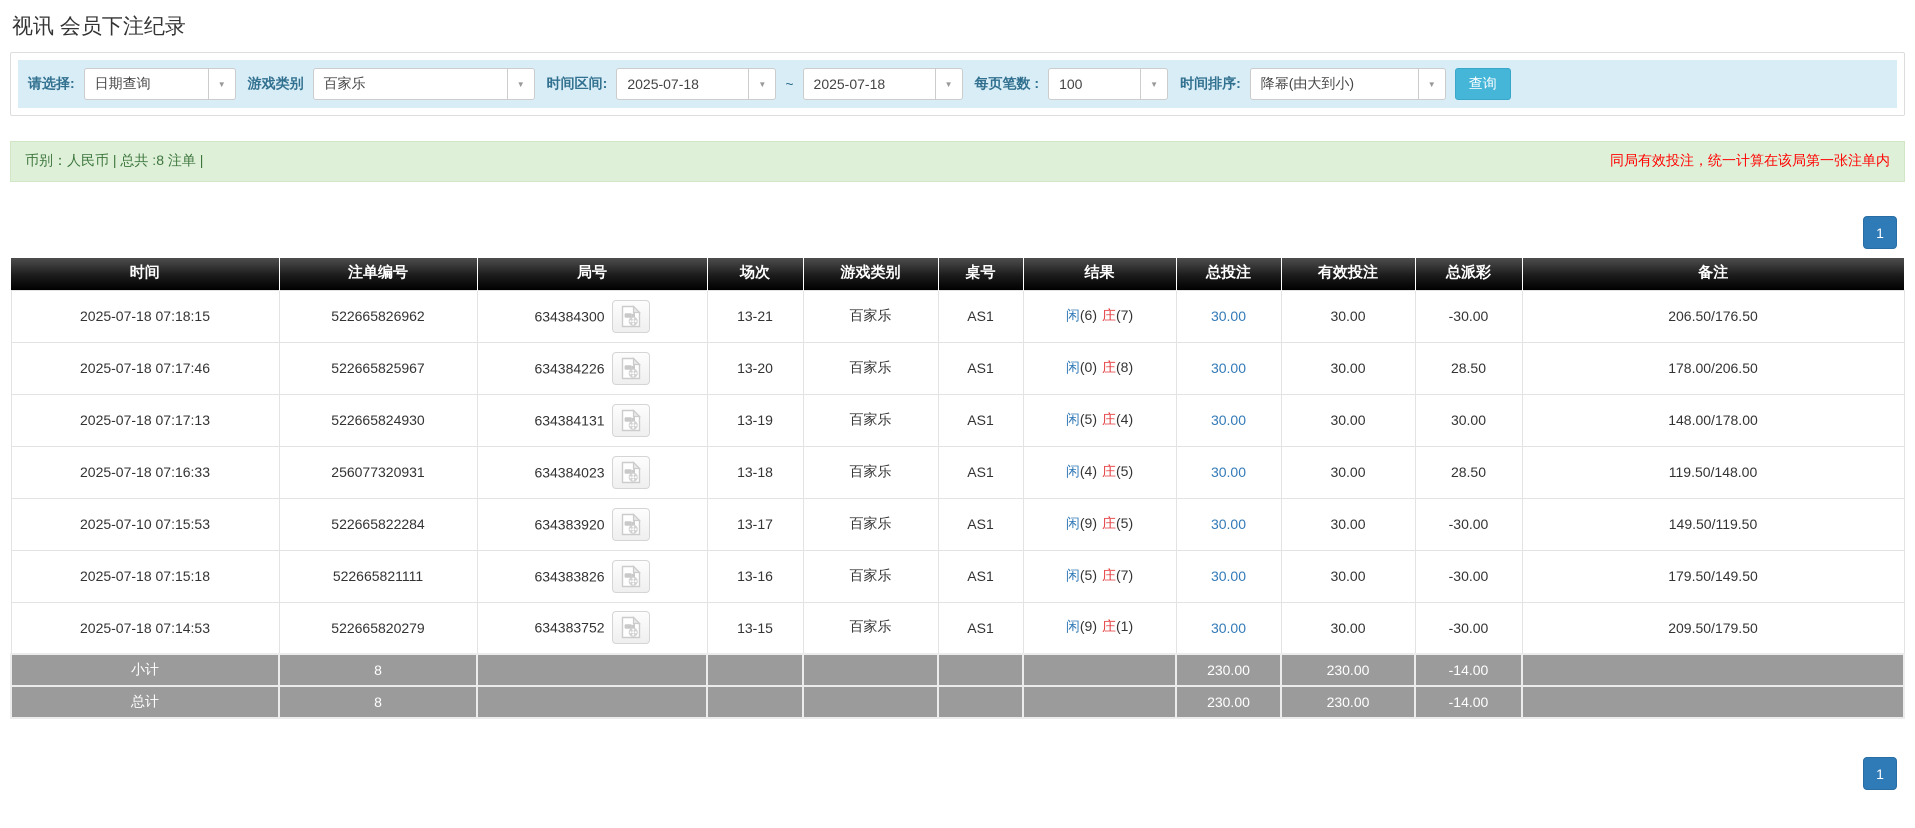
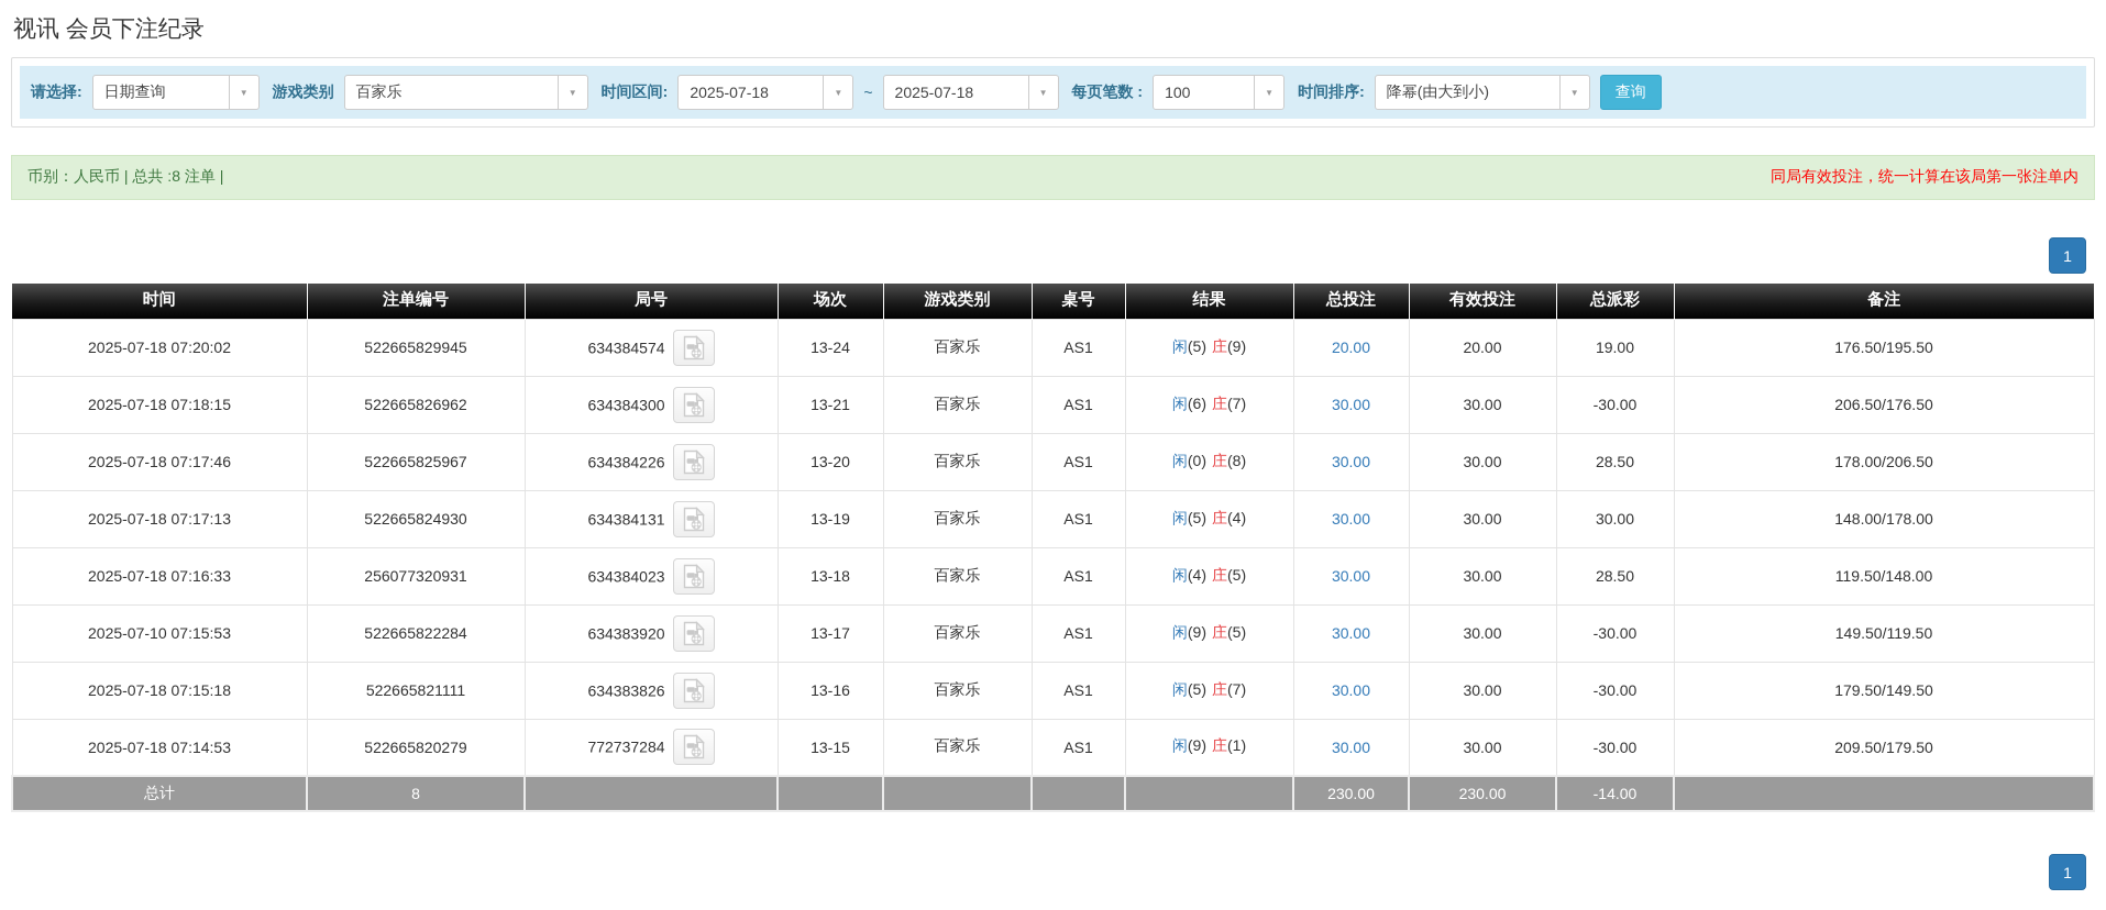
  视讯 会员下注纪录
  请选择:
  日期查询
  ▼
  游戏类别
  百家乐
  ▼
  时间区间:
  2025-07-18
  ▼
  ~
  2025-07-18
  ▼
  每页笔数 :
  100
  ▼
  时间排序:
  降幂(由大到小)
  ▼
  查询
  币别：人民币 | 总共 :8 注单 |
  同局有效投注，统一计算在该局第一张注单内
  1
  时间	注单编号	局号	场次	游戏类别	桌号	结果	总投注	有效投注	总派彩	备注
+ 2025-07-18 07:20:02	522665829945	634384574	13-24	百家乐	AS1	闲(5) 庄(9)	20.00	20.00	19.00	176.50/195.50
  2025-07-18 07:18:15	522665826962	634384300	13-21	百家乐	AS1	闲(6) 庄(7)	30.00	30.00	-30.00	206.50/176.50
  2025-07-18 07:17:46	522665825967	634384226	13-20	百家乐	AS1	闲(0) 庄(8)	30.00	30.00	28.50	178.00/206.50
  2025-07-18 07:17:13	522665824930	634384131	13-19	百家乐	AS1	闲(5) 庄(4)	30.00	30.00	30.00	148.00/178.00
  2025-07-18 07:16:33	256077320931	634384023	13-18	百家乐	AS1	闲(4) 庄(5)	30.00	30.00	28.50	119.50/148.00
  2025-07-10 07:15:53	522665822284	634383920	13-17	百家乐	AS1	闲(9) 庄(5)	30.00	30.00	-30.00	149.50/119.50
  2025-07-18 07:15:18	522665821111	634383826	13-16	百家乐	AS1	闲(5) 庄(7)	30.00	30.00	-30.00	179.50/149.50
- 2025-07-18 07:14:53	522665820279	634383752	13-15	百家乐	AS1	闲(9) 庄(1)	30.00	30.00	-30.00	209.50/179.50
+ 2025-07-18 07:14:53	522665820279	772737284	13-15	百家乐	AS1	闲(9) 庄(1)	30.00	30.00	-30.00	209.50/179.50
- 小计	8						230.00	230.00	-14.00
  总计	8						230.00	230.00	-14.00
  1
